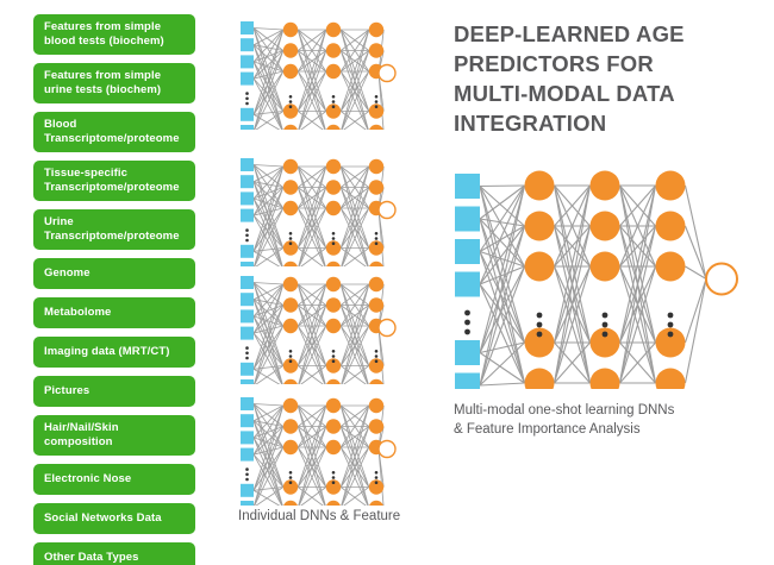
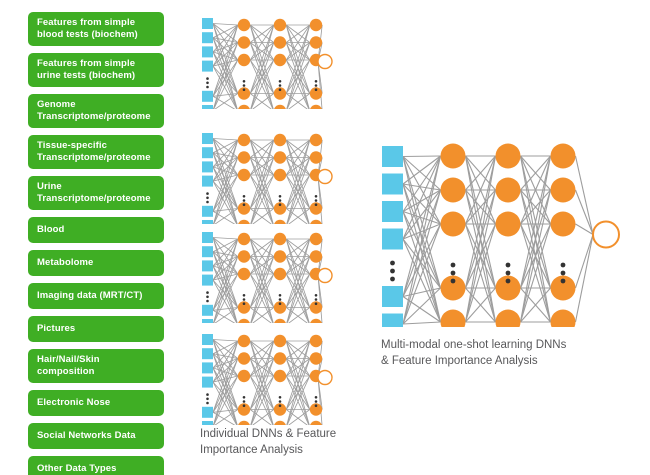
  Features from simple
  blood tests (biochem)
  Features from simple
  urine tests (biochem)
- Blood
+ Genome
  Transcriptome/proteome
  Tissue-specific
  Transcriptome/proteome
  Urine
  Transcriptome/proteome
- Genome
+ Blood
  Metabolome
  Imaging data (MRT/CT)
  Pictures
  Hair/Nail/Skin
  composition
  Electronic Nose
  Social Networks Data
  Other Data Types
- DEEP-LEARNED AGE
- PREDICTORS FOR
- MULTI-MODAL DATA
- INTEGRATION
  Individual DNNs & Feature
+ Importance Analysis
  Multi-modal one-shot learning DNNs
  & Feature Importance Analysis
